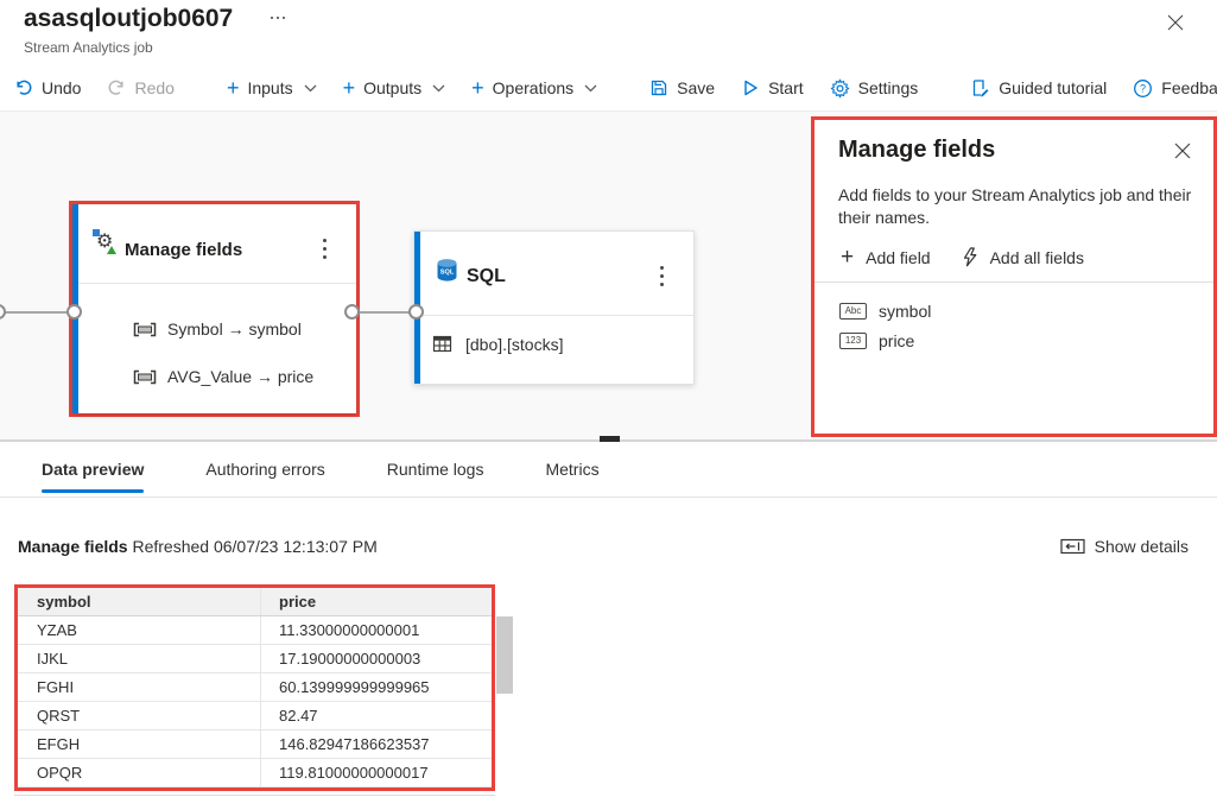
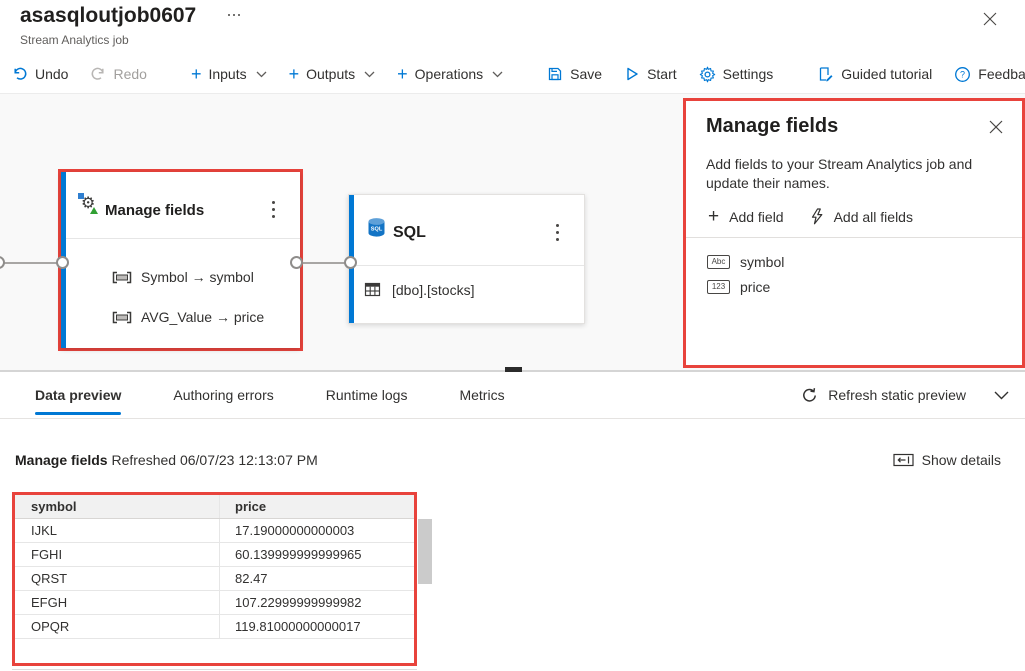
  asasqloutjob0607
  Stream Analytics job
  Undo
  Redo
  +
  Inputs
  +
  Outputs
  +
  Operations
  Save
  Start
  Settings
  Guided tutorial
  ?
  Feedba
  ⚙
  Manage fields
  Symbol → symbol
  AVG_Value → price
  SQL
  [dbo].[stocks]
  Manage fields
- Add fields to your Stream Analytics job and their their names.
+ Add fields to your Stream Analytics job and update their names.
  +
  Add field
  Add all fields
  Abc
  symbol
  123
  price
  Data preview
  Authoring errors
  Runtime logs
  Metrics
+ Refresh static preview
  Manage fields Refreshed 06/07/23 12:13:07 PM
  Show details
  symbol
  price
- YZAB
- 11.33000000000001
  IJKL
  17.19000000000003
  FGHI
  60.139999999999965
  QRST
  82.47
  EFGH
- 146.82947186623537
+ 107.22999999999982
  OPQR
  119.81000000000017
